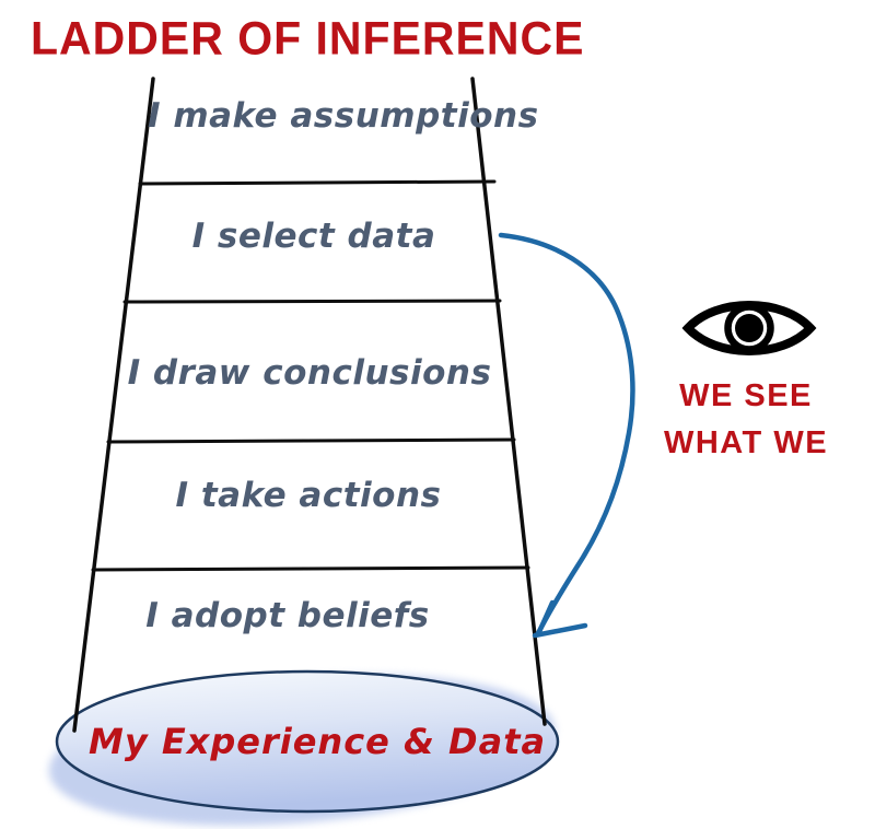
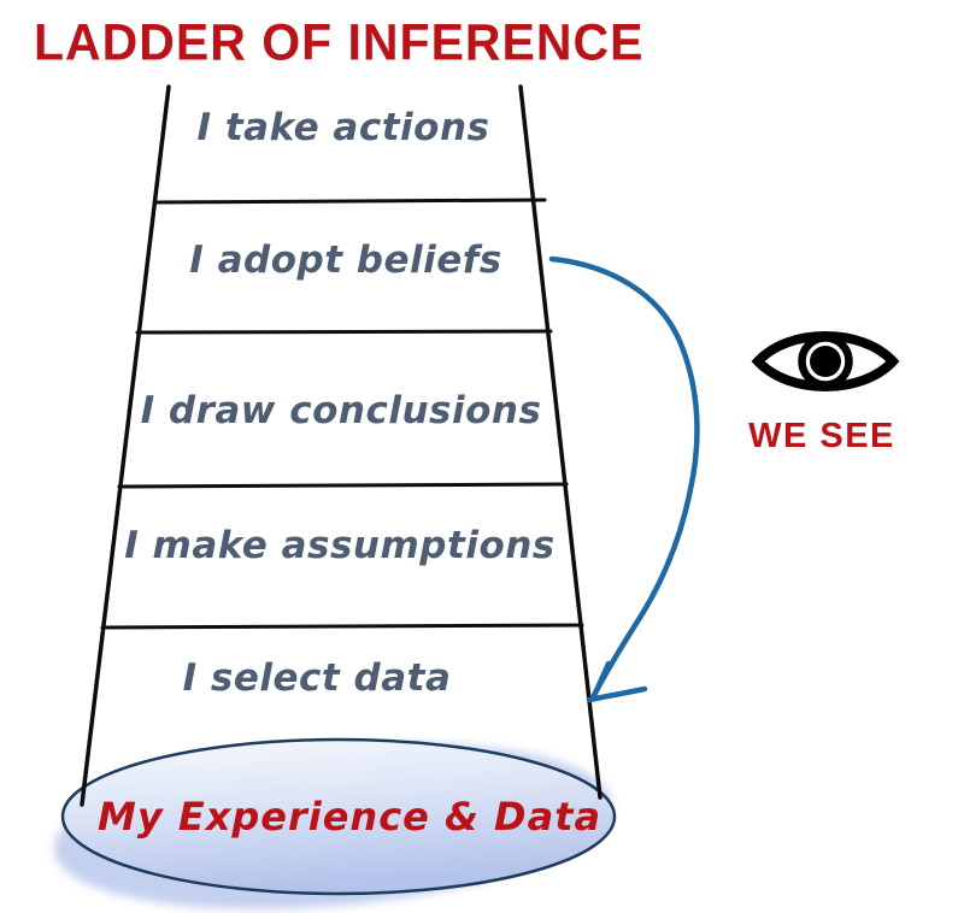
  LADDER OF INFERENCE
- I make assumptions
+ I take actions
- I select data
+ I adopt beliefs
  I draw conclusions
- I take actions
+ I make assumptions
- I adopt beliefs
+ I select data
  My Experience & Data
  WE SEE
- WHAT WE
